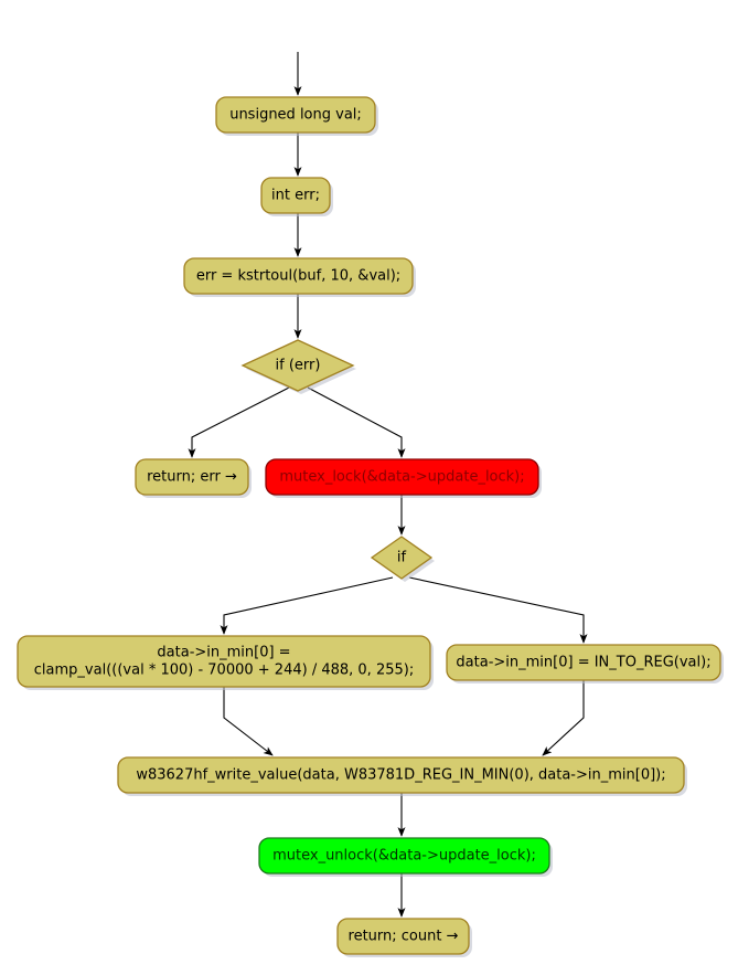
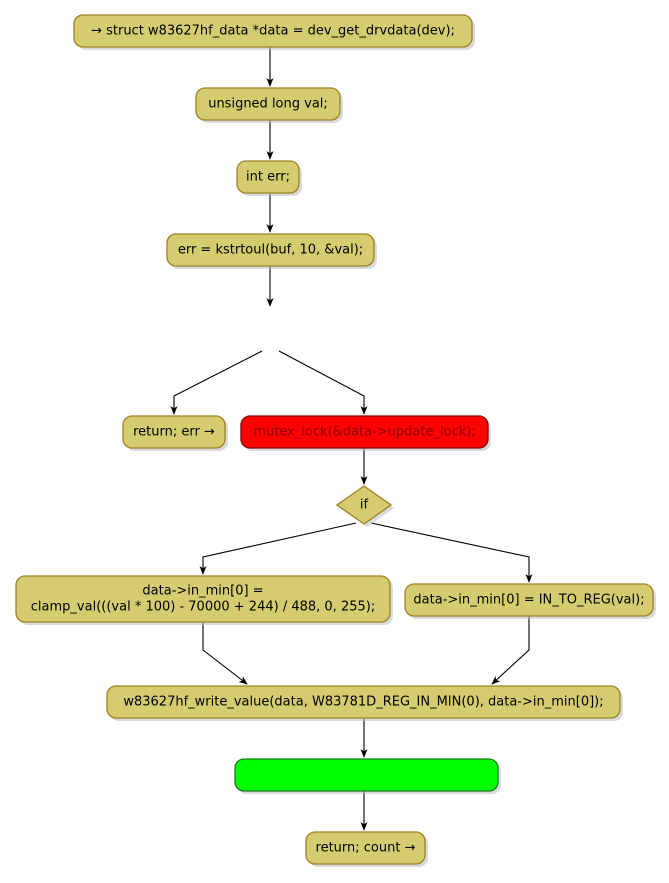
+ → struct w83627hf_data *data = dev_get_drvdata(dev);
  unsigned long val;
  int err;
  err = kstrtoul(buf, 10, &val);
- if (err)
  return; err →
  mutex_lock(&data->update_lock);
  if
  data->in_min[0] =
  clamp_val(((val * 100) - 70000 + 244) / 488, 0, 255);
  data->in_min[0] = IN_TO_REG(val);
  w83627hf_write_value(data, W83781D_REG_IN_MIN(0), data->in_min[0]);
- mutex_unlock(&data->update_lock);
  return; count →
